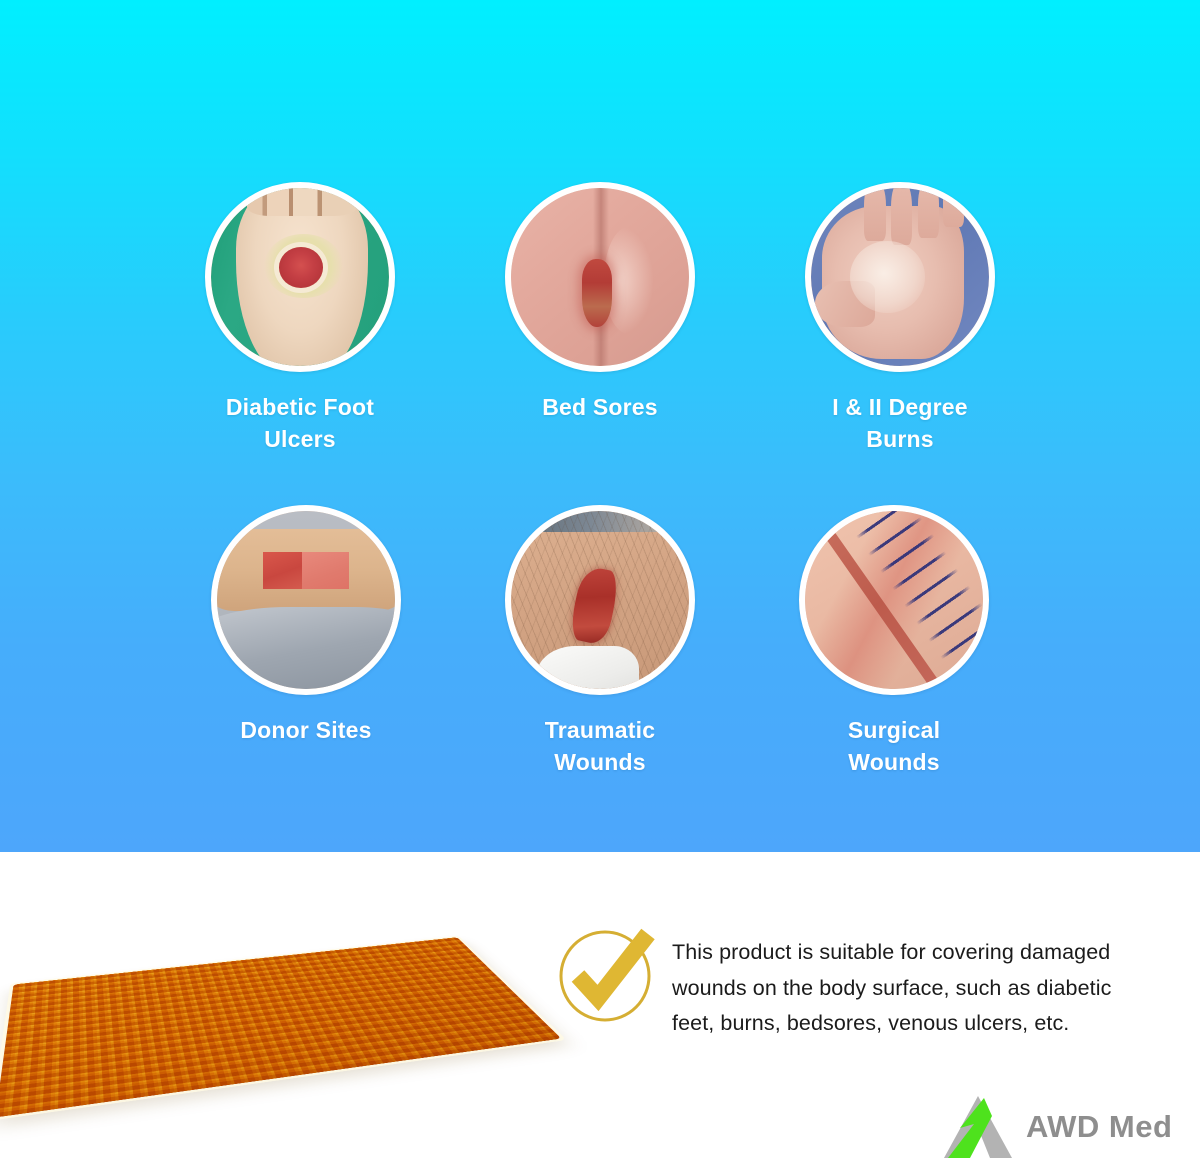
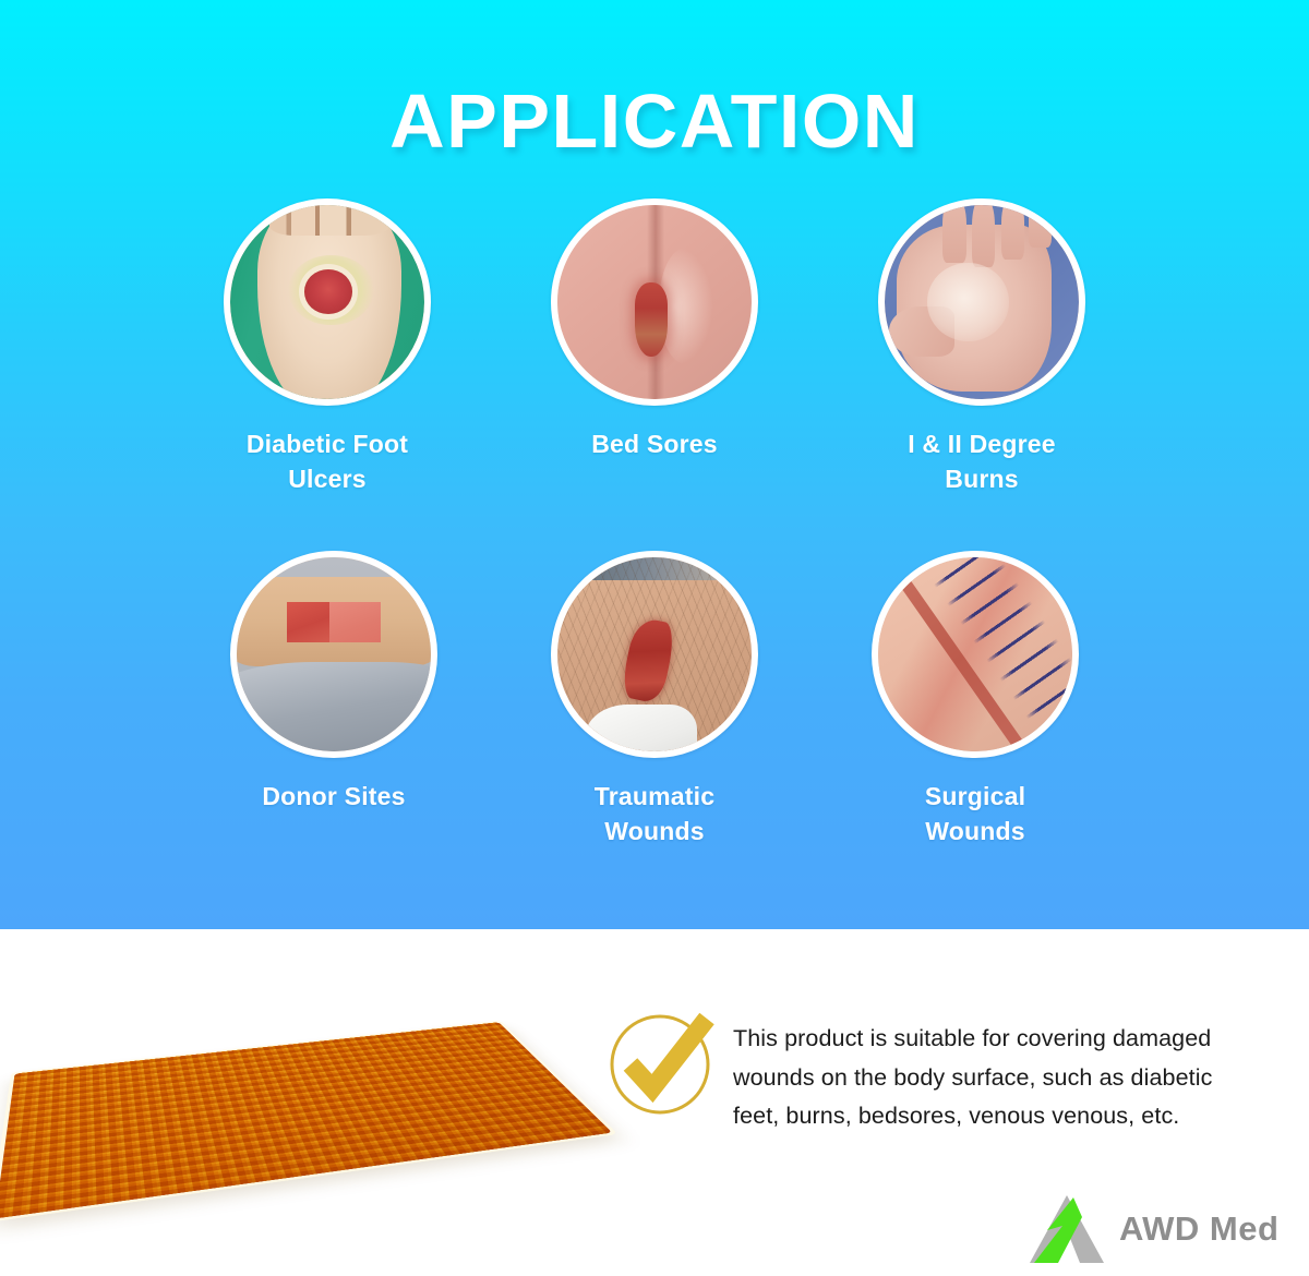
+ APPLICATION
  Diabetic Foot
  Ulcers
  Bed Sores
  I & II Degree
  Burns
  Donor Sites
  Traumatic
  Wounds
  Surgical
  Wounds
- This product is suitable for covering damaged wounds on the body surface, such as diabetic feet, burns, bedsores, venous ulcers, etc.
+ This product is suitable for covering damaged wounds on the body surface, such as diabetic feet, burns, bedsores, venous venous, etc.
  AWD Med
